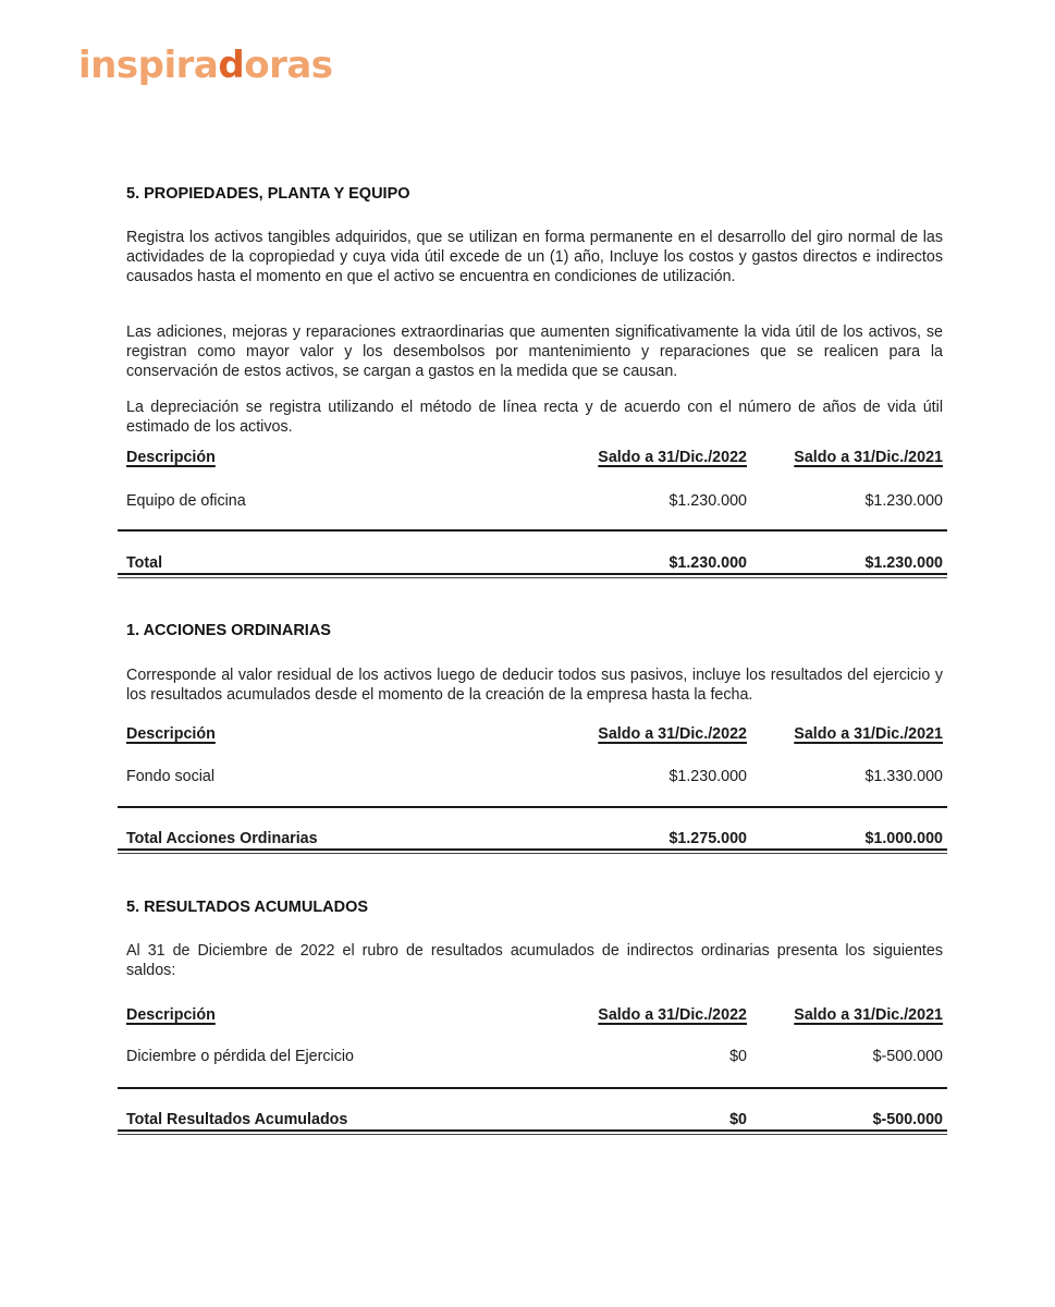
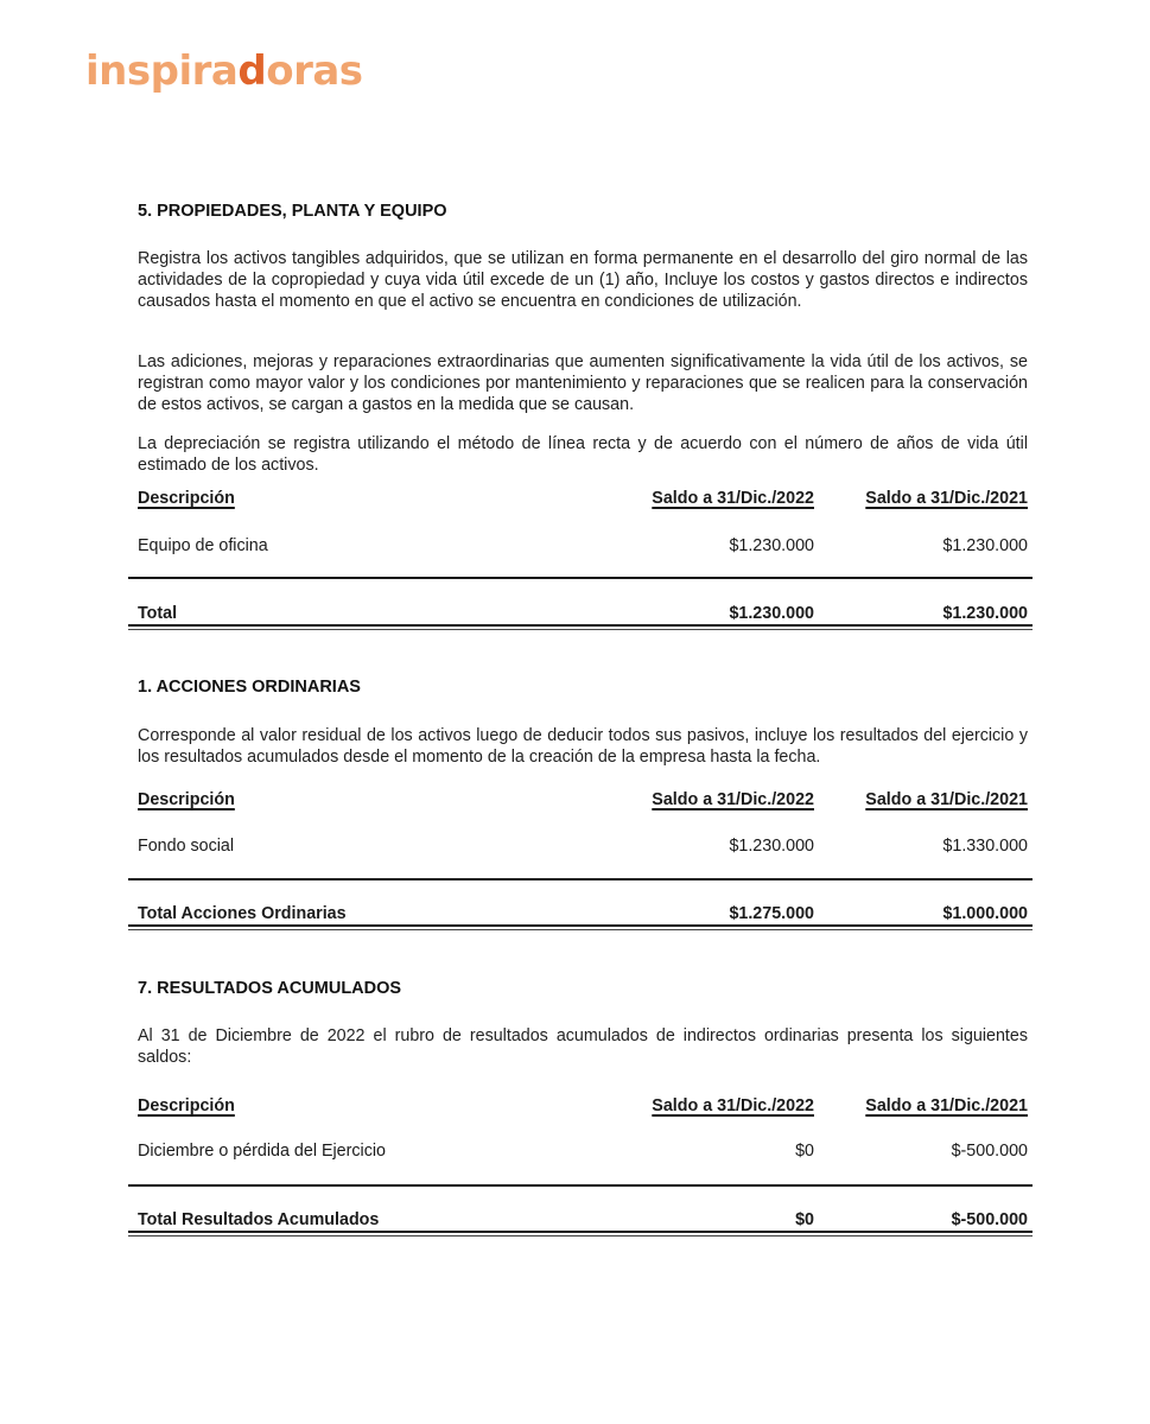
  inspiradoras
  5. PROPIEDADES, PLANTA Y EQUIPO
  Registra los activos tangibles adquiridos, que se utilizan en forma permanente en el desarrollo del giro normal de las actividades de la copropiedad y cuya vida útil excede de un (1) año, Incluye los costos y gastos directos e indirectos causados hasta el momento en que el activo se encuentra en condiciones de utilización.
- Las adiciones, mejoras y reparaciones extraordinarias que aumenten significativamente la vida útil de los activos, se registran como mayor valor y los desembolsos por mantenimiento y reparaciones que se realicen para la conservación de estos activos, se cargan a gastos en la medida que se causan.
+ Las adiciones, mejoras y reparaciones extraordinarias que aumenten significativamente la vida útil de los activos, se registran como mayor valor y los condiciones por mantenimiento y reparaciones que se realicen para la conservación de estos activos, se cargan a gastos en la medida que se causan.
  La depreciación se registra utilizando el método de línea recta y de acuerdo con el número de años de vida útil estimado de los activos.
  Descripción
  Saldo a 31/Dic./2022
  Saldo a 31/Dic./2021
  Equipo de oficina
  $1.230.000
  $1.230.000
  Total
  $1.230.000
  $1.230.000
  1. ACCIONES ORDINARIAS
  Corresponde al valor residual de los activos luego de deducir todos sus pasivos, incluye los resultados del ejercicio y los resultados acumulados desde el momento de la creación de la empresa hasta la fecha.
  Descripción
  Saldo a 31/Dic./2022
  Saldo a 31/Dic./2021
  Fondo social
  $1.230.000
  $1.330.000
  Total Acciones Ordinarias
  $1.275.000
  $1.000.000
- 5. RESULTADOS ACUMULADOS
+ 7. RESULTADOS ACUMULADOS
  Al 31 de Diciembre de 2022 el rubro de resultados acumulados de indirectos ordinarias presenta los siguientes saldos:
  Descripción
  Saldo a 31/Dic./2022
  Saldo a 31/Dic./2021
  Diciembre o pérdida del Ejercicio
  $0
  $-500.000
  Total Resultados Acumulados
  $0
  $-500.000
